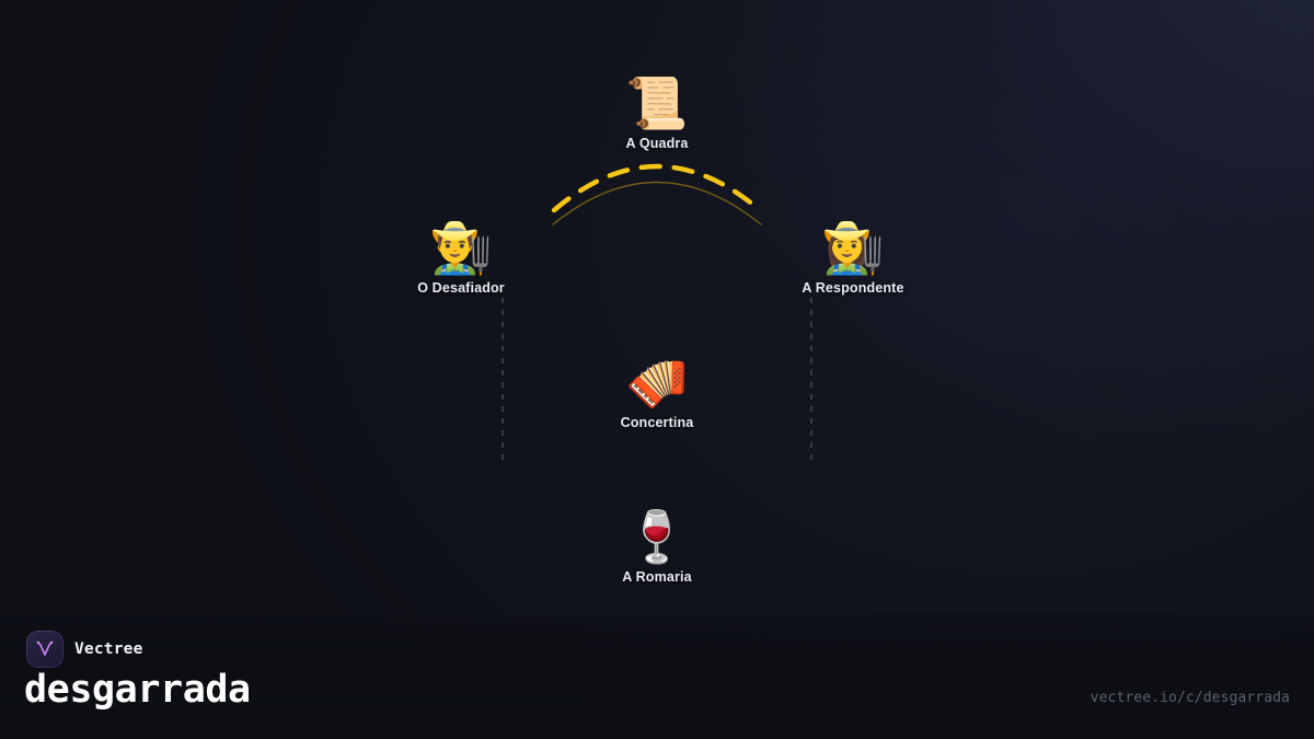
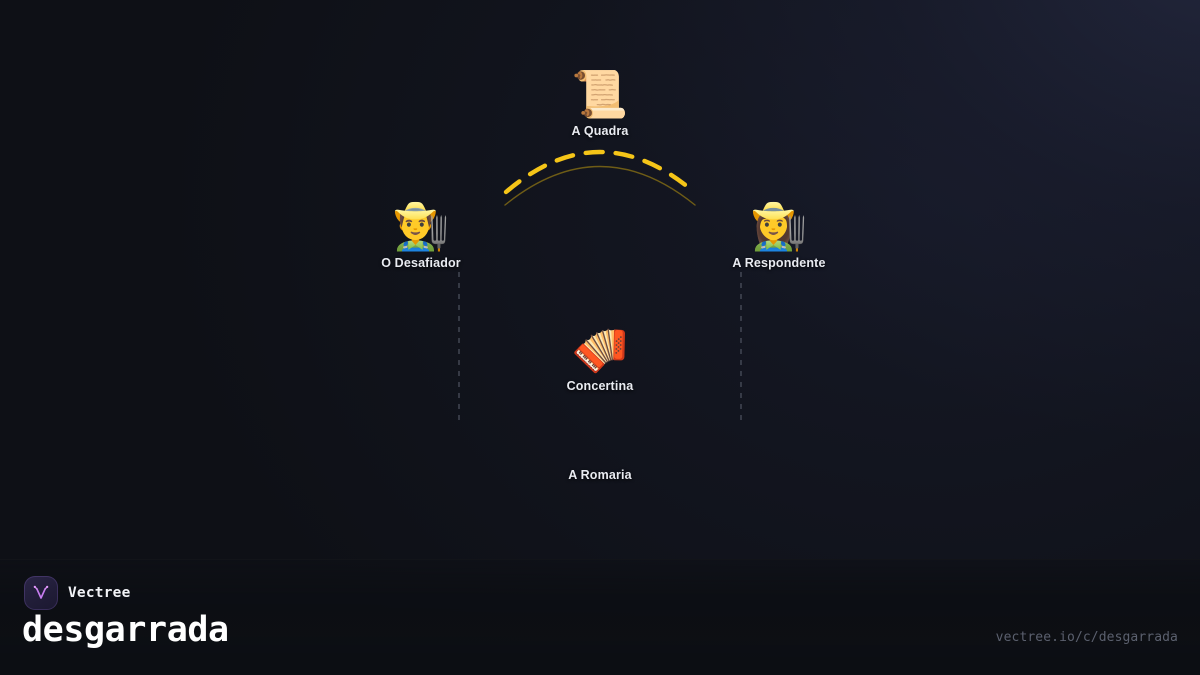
  📜
  A Quadra
  👨‍🌾
  O Desafiador
  👩‍🌾
  A Respondente
  🪗
  Concertina
- 🍷
  A Romaria
  Vectree
  desgarrada
  vectree.io/c/desgarrada
